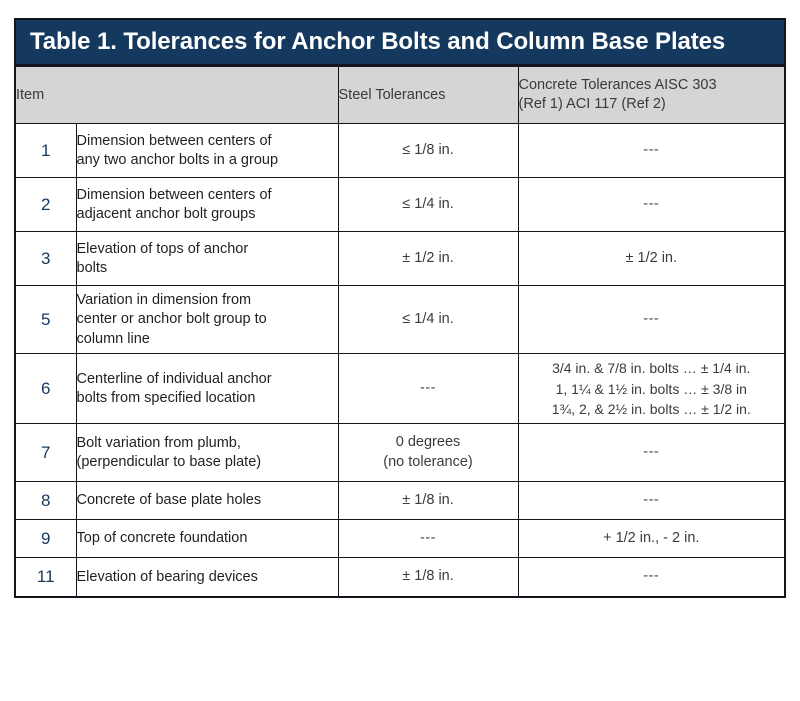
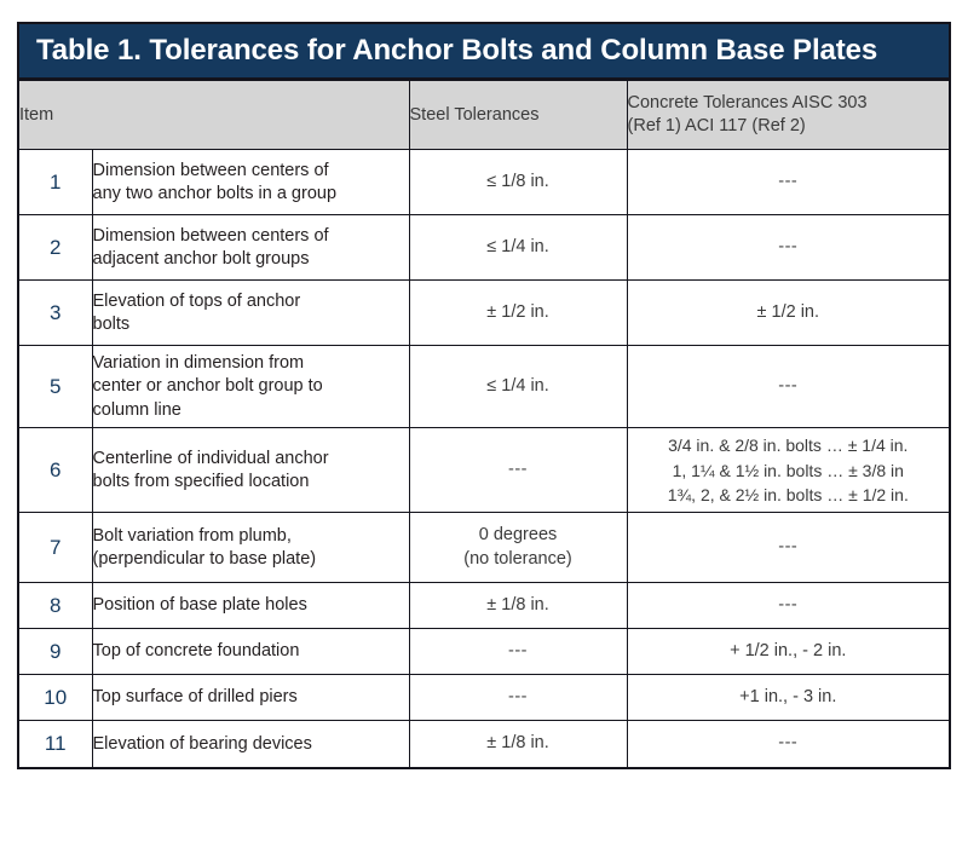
  Table 1. Tolerances for Anchor Bolts and Column Base Plates
  Item	Steel Tolerances	Concrete Tolerances AISC 303 (Ref 1) ACI 117 (Ref 2)
  1	Dimension between centers of any two anchor bolts in a group	≤ 1/8 in.	---
  2	Dimension between centers of adjacent anchor bolt groups	≤ 1/4 in.	---
  3	Elevation of tops of anchor bolts	± 1/2 in.	± 1/2 in.
  5	Variation in dimension from center or anchor bolt group to column line	≤ 1/4 in.	---
- 6	Centerline of individual anchor bolts from specified location	---	3/4 in. & 7/8 in. bolts … ± 1/4 in. 1, 1¼ & 1½ in. bolts … ± 3/8 in 1¾, 2, & 2½ in. bolts … ± 1/2 in.
+ 6	Centerline of individual anchor bolts from specified location	---	3/4 in. & 2/8 in. bolts … ± 1/4 in. 1, 1¼ & 1½ in. bolts … ± 3/8 in 1¾, 2, & 2½ in. bolts … ± 1/2 in.
  7	Bolt variation from plumb, (perpendicular to base plate)	0 degrees (no tolerance)	---
- 8	Concrete of base plate holes	± 1/8 in.	---
+ 8	Position of base plate holes	± 1/8 in.	---
  9	Top of concrete foundation	---	+ 1/2 in., - 2 in.
+ 10	Top surface of drilled piers	---	+1 in., - 3 in.
  11	Elevation of bearing devices	± 1/8 in.	---
